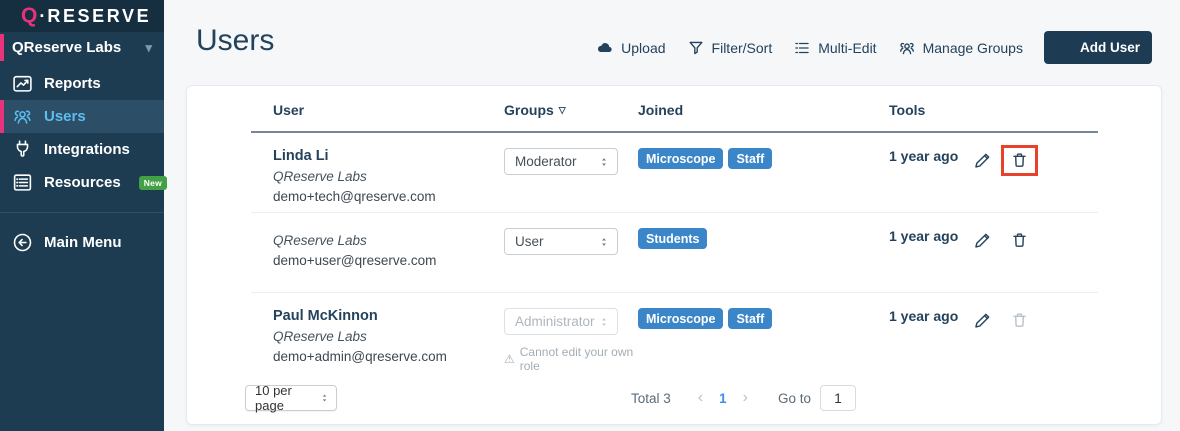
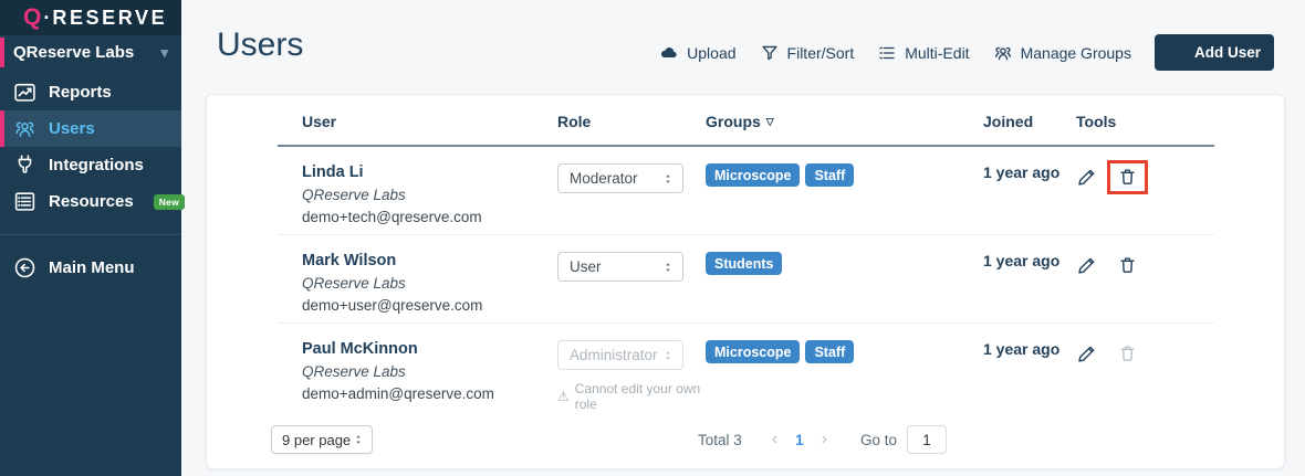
  Q
  ·
  RESERVE
  QReserve Labs
  ▾
  Reports
  Users
  Integrations
  Resources
  New
  Main Menu
  Users
  Upload
  Filter/Sort
  Multi-Edit
  Manage Groups
  Add User
  User
+ Role
  Groups
  ▽
  Joined
  Tools
  Linda Li
  QReserve Labs
  demo+tech@qreserve.com
  Moderator
  Microscope
  Staff
  1 year ago
+ Mark Wilson
  QReserve Labs
  demo+user@qreserve.com
  User
  Students
  1 year ago
  Paul McKinnon
  QReserve Labs
  demo+admin@qreserve.com
  Administrator
  ⚠
  Cannot edit your own role
  Microscope
  Staff
  1 year ago
- 10 per page
+ 9 per page
  Total 3
  ‹
  1
  ›
  Go to
  1
